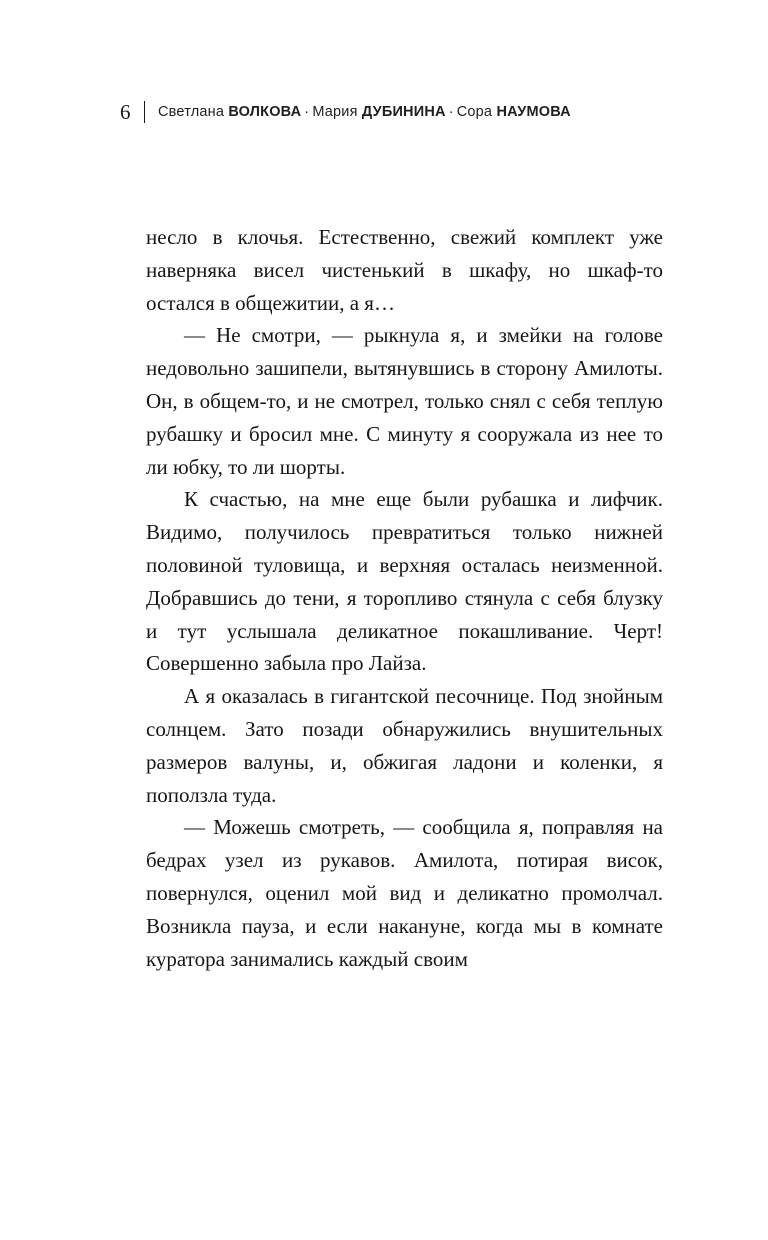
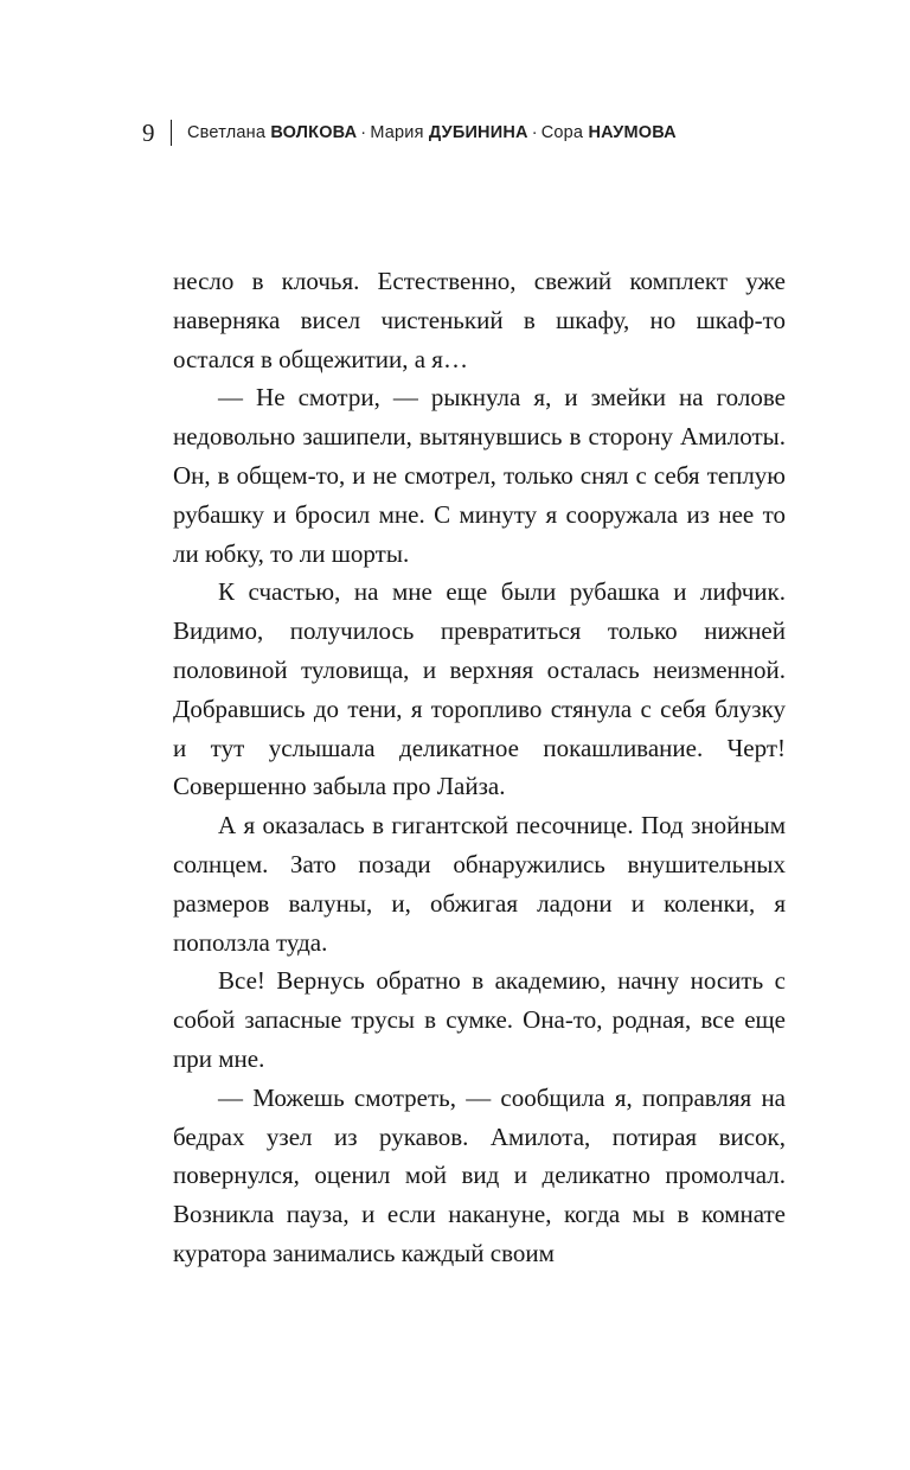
- 6
+ 9
  Светлана ВОЛКОВА · Мария ДУБИНИНА · Сора НАУМОВА
  несло в клочья. Естественно, свежий комплект уже наверняка висел чистенький в шкафу, но шкаф-то остался в общежитии, а я…
  — Не смотри, — рыкнула я, и змейки на голове недовольно зашипели, вытянувшись в сторону Амилоты. Он, в общем-то, и не смотрел, только снял с себя теплую рубашку и бросил мне. С минуту я сооружала из нее то ли юбку, то ли шорты.
  К счастью, на мне еще были рубашка и лифчик. Видимо, получилось превратиться только нижней половиной туловища, и верхняя осталась неизменной. Добравшись до тени, я торопливо стянула с себя блузку и тут услышала деликатное покашливание. Черт! Совершенно забыла про Лайза.
  А я оказалась в гигантской песочнице. Под знойным солнцем. Зато позади обнаружились внушительных размеров валуны, и, обжигая ладони и коленки, я поползла туда.
+ Все! Вернусь обратно в академию, начну носить с собой запасные трусы в сумке. Она-то, родная, все еще при мне.
  — Можешь смотреть, — сообщила я, поправляя на бедрах узел из рукавов. Амилота, потирая висок, повернулся, оценил мой вид и деликатно промолчал. Возникла пауза, и если накануне, когда мы в комнате куратора занимались каждый своим
